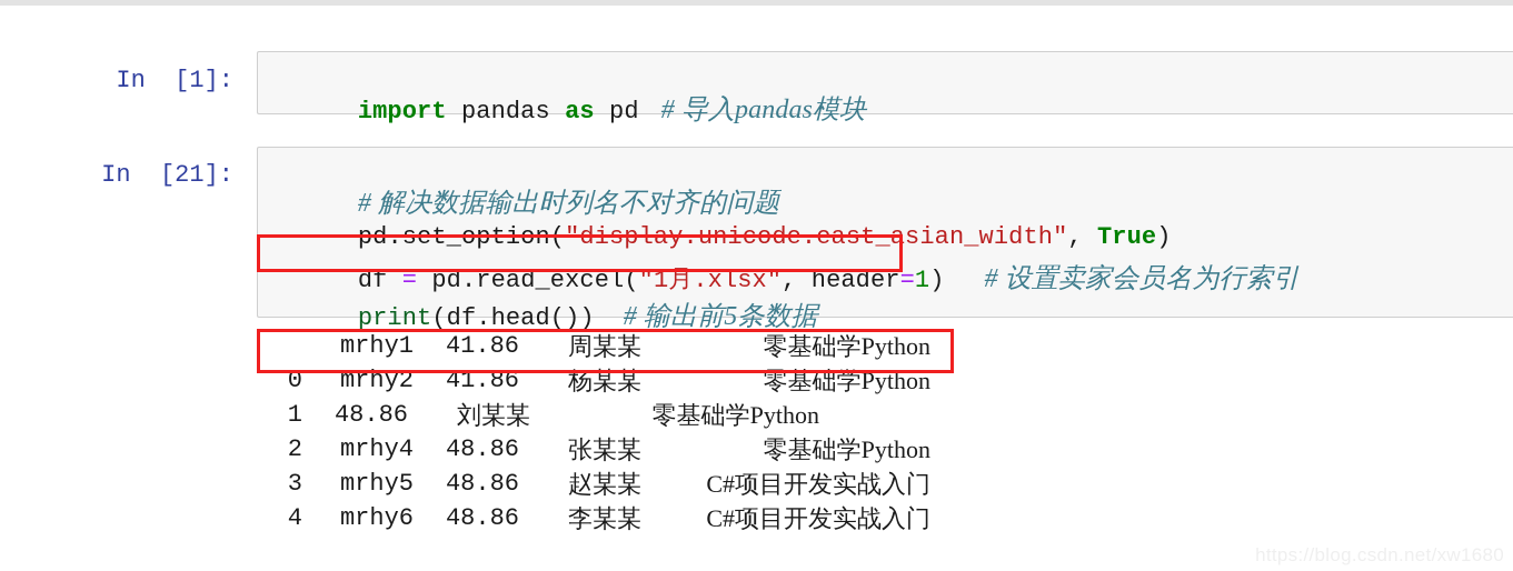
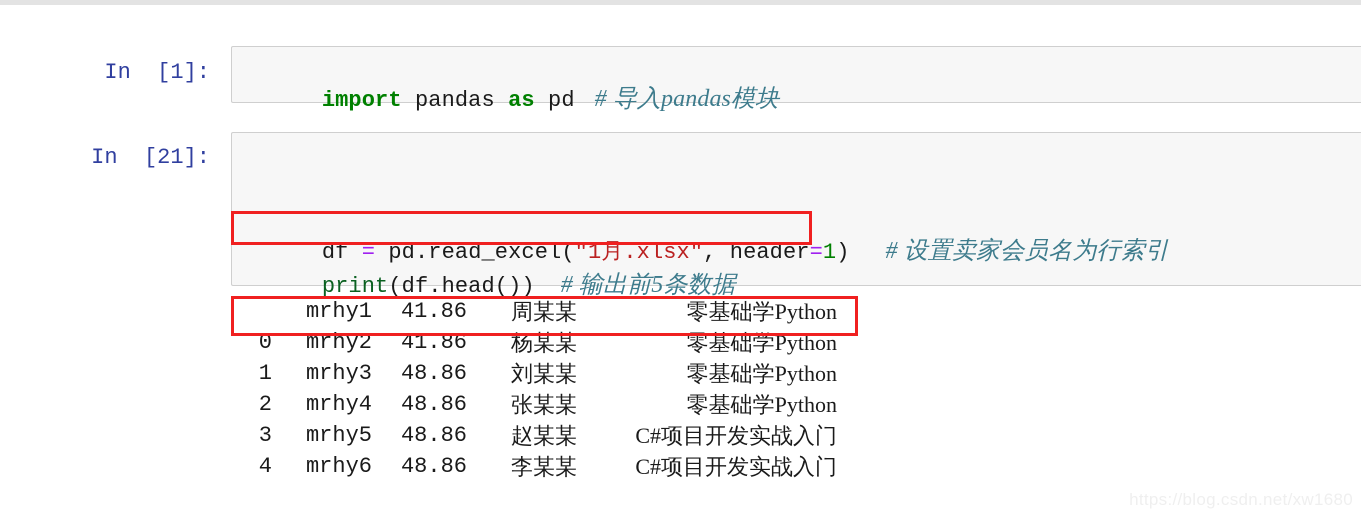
  In [1]:
  import pandas as pd # 导入pandas模块
  In [21]:
- # 解决数据输出时列名不对齐的问题
- pd.set_option("display.unicode.east_asian_width", True)
  df = pd.read_excel("1月.xlsx", header=1) # 设置卖家会员名为行索引
  print(df.head()) # 输出前5条数据
  mrhy1
  41.86
  周某某
  零基础学Python
  0
  mrhy2
  41.86
  杨某某
  零基础学Python
  1
+ mrhy3
  48.86
  刘某某
  零基础学Python
  2
  mrhy4
  48.86
  张某某
  零基础学Python
  3
  mrhy5
  48.86
  赵某某
  C#项目开发实战入门
  4
  mrhy6
  48.86
  李某某
  C#项目开发实战入门
